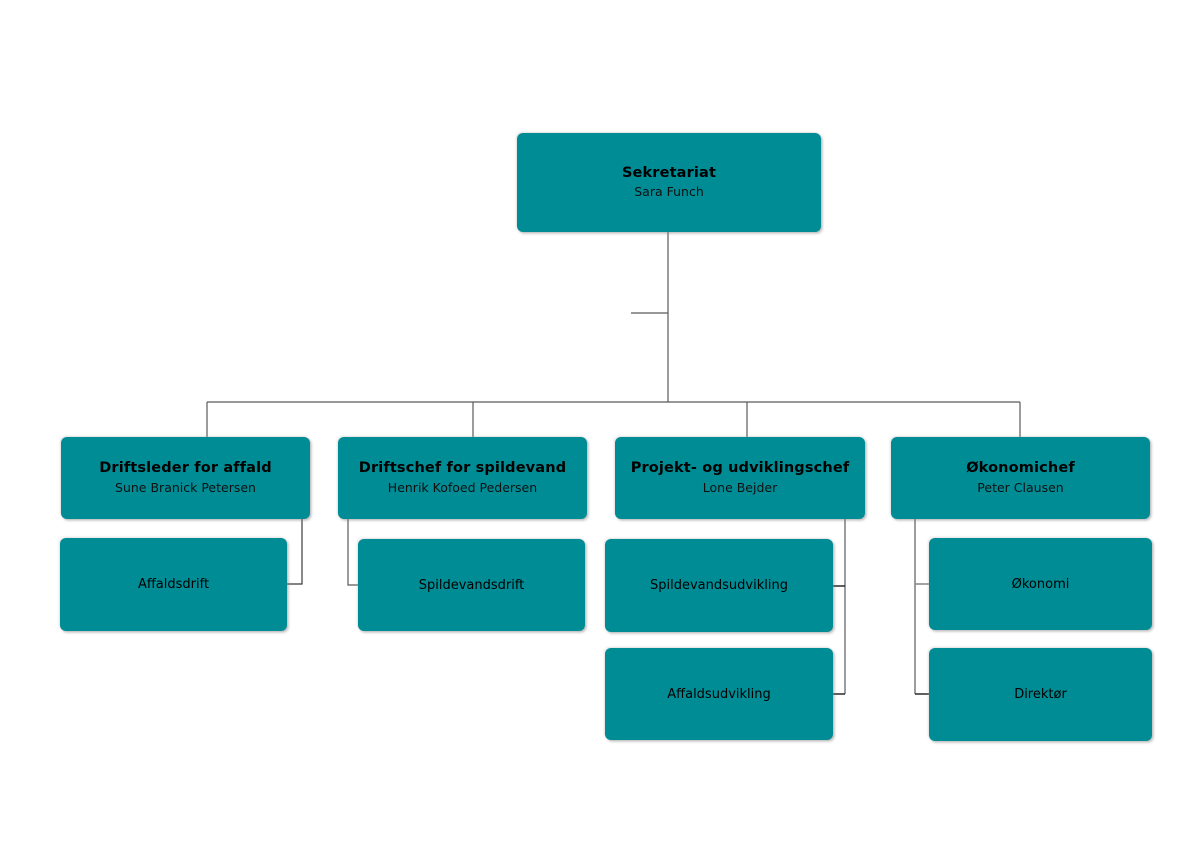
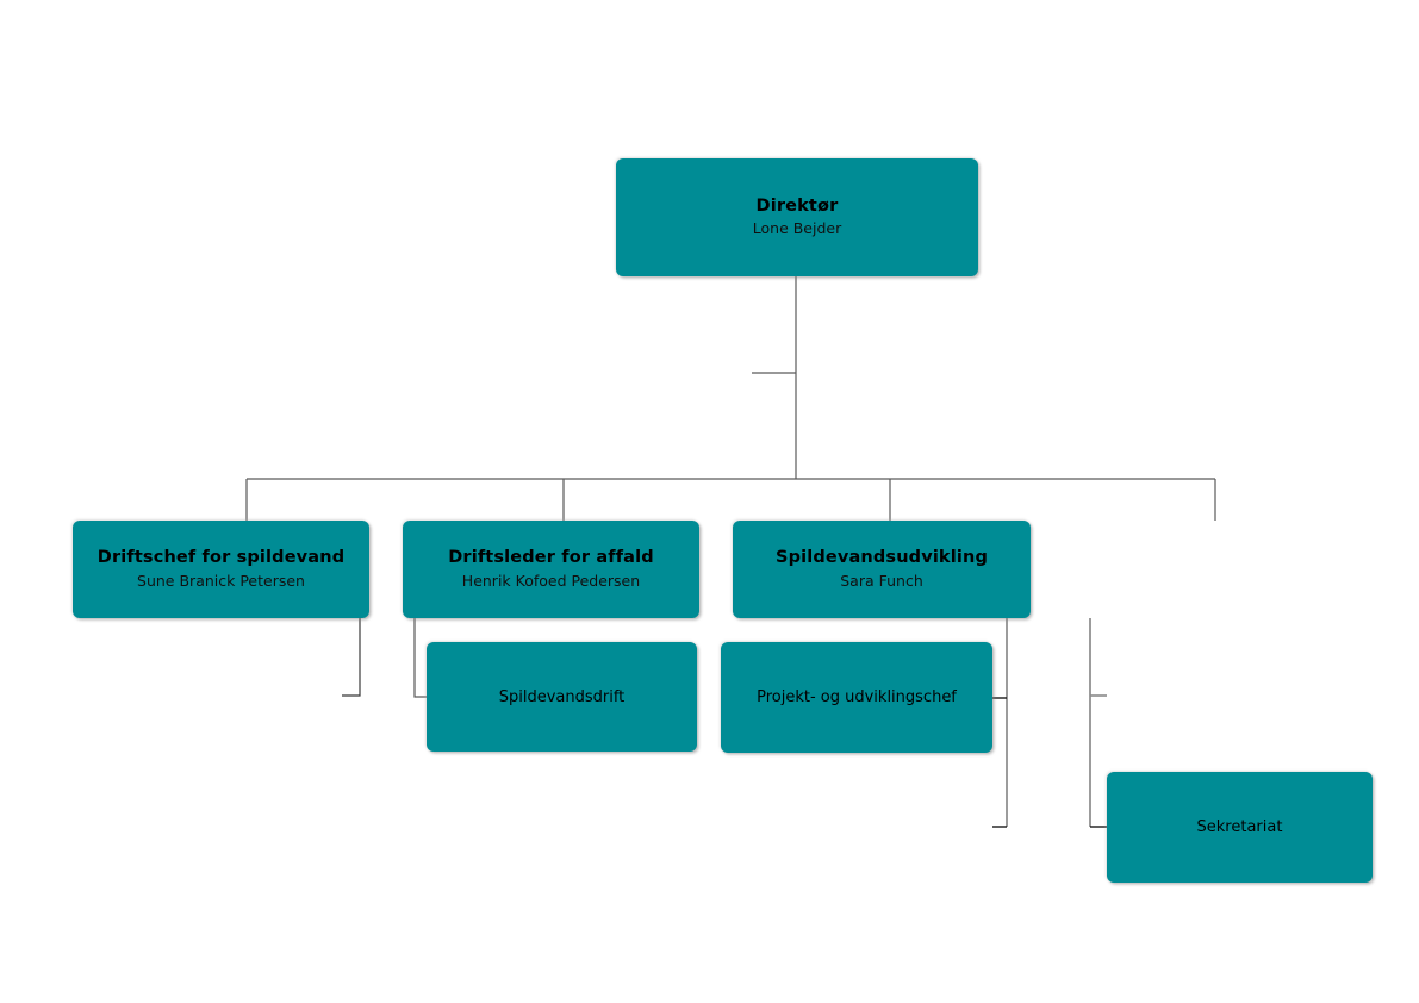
- Sekretariat
+ Direktør
- Sara Funch
+ Lone Bejder
- Driftsleder for affald
+ Driftschef for spildevand
  Sune Branick Petersen
- Driftschef for spildevand
+ Driftsleder for affald
  Henrik Kofoed Pedersen
- Projekt- og udviklingschef
+ Spildevandsudvikling
- Lone Bejder
+ Sara Funch
- Økonomichef
- Peter Clausen
- Affaldsdrift
  Spildevandsdrift
- Spildevandsudvikling
+ Projekt- og udviklingschef
- Affaldsudvikling
- Økonomi
- Direktør
+ Sekretariat
